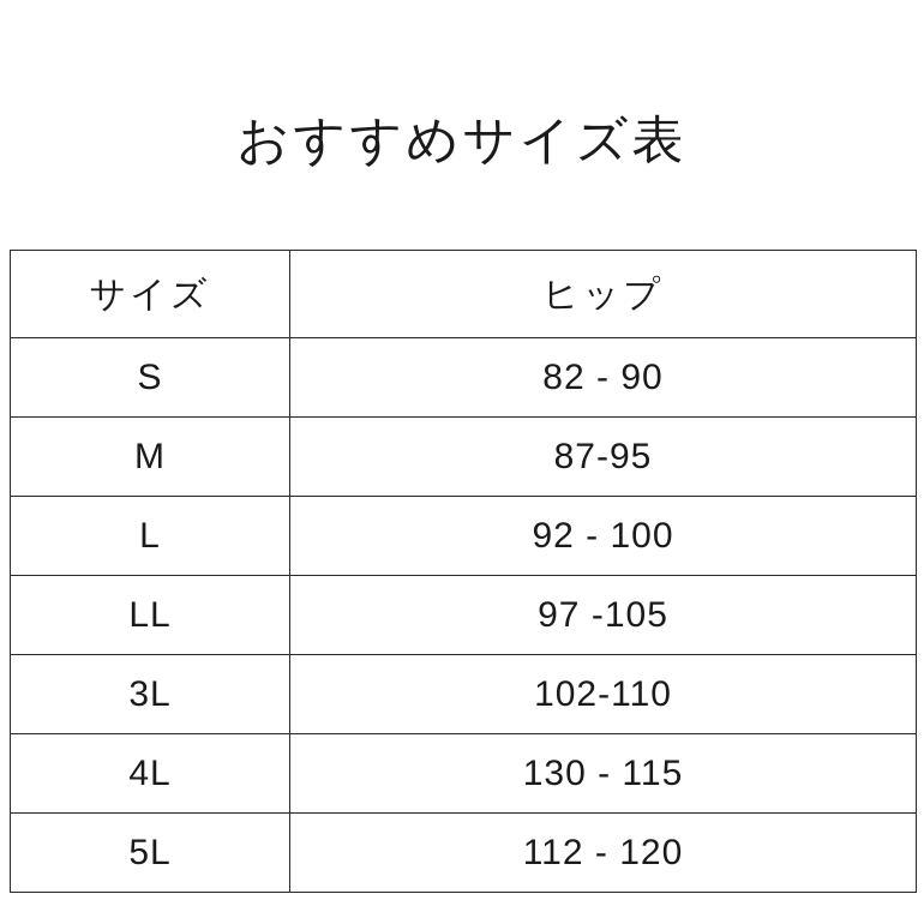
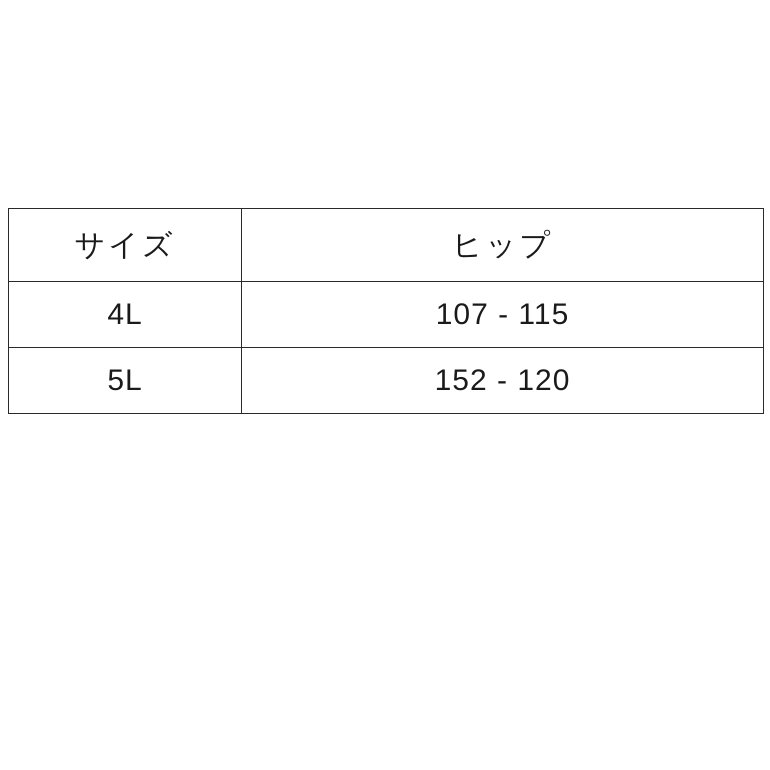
- おすすめサイズ表
  サイズ	ヒップ
- S	82 - 90
- M	87-95
- L	92 - 100
- LL	97 -105
- 3L	102-110
- 4L	130 - 115
+ 4L	107 - 115
- 5L	112 - 120
+ 5L	152 - 120
